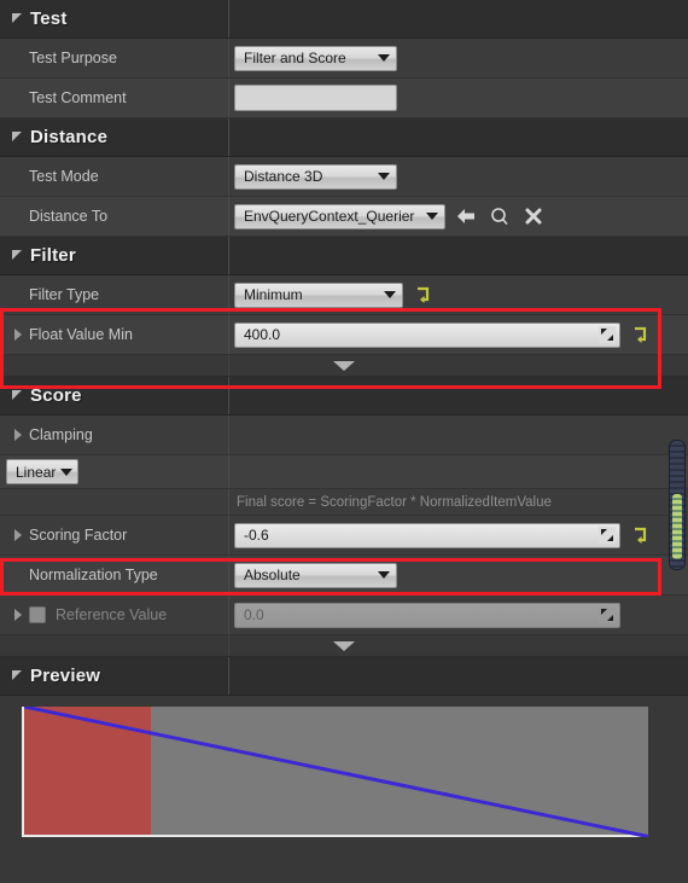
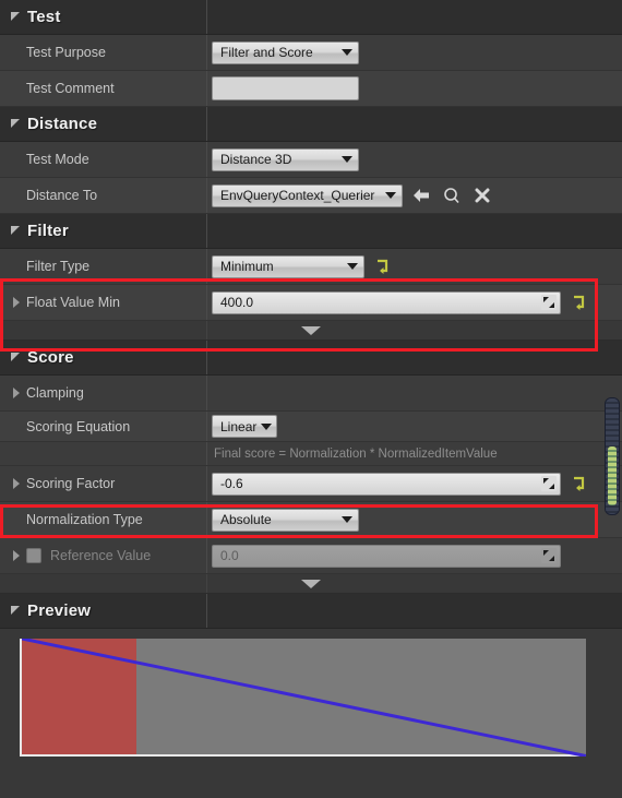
  Test
  Test Purpose
  Filter and Score
  Test Comment
  Distance
  Test Mode
  Distance 3D
  Distance To
  EnvQueryContext_Querier
  Filter
  Filter Type
  Minimum
  Float Value Min
  400.0
  Score
  Clamping
+ Scoring Equation
  Linear
- Final score = ScoringFactor * NormalizedItemValue
+ Final score = Normalization * NormalizedItemValue
  Scoring Factor
  -0.6
  Normalization Type
  Absolute
  Reference Value
  0.0
  Preview
